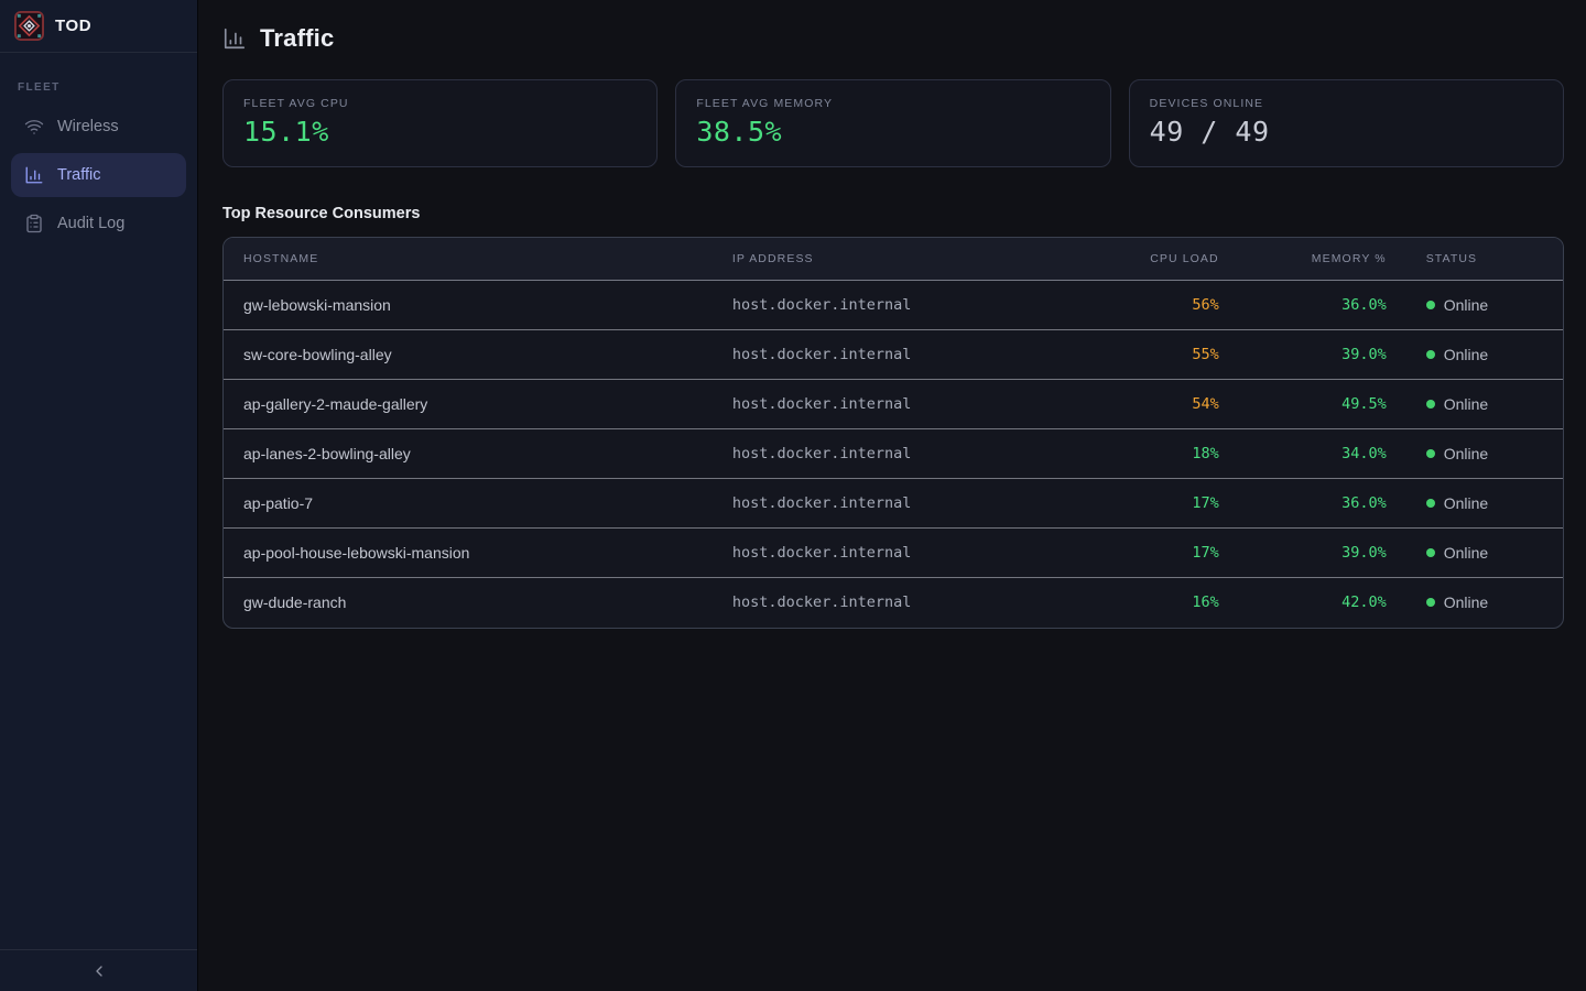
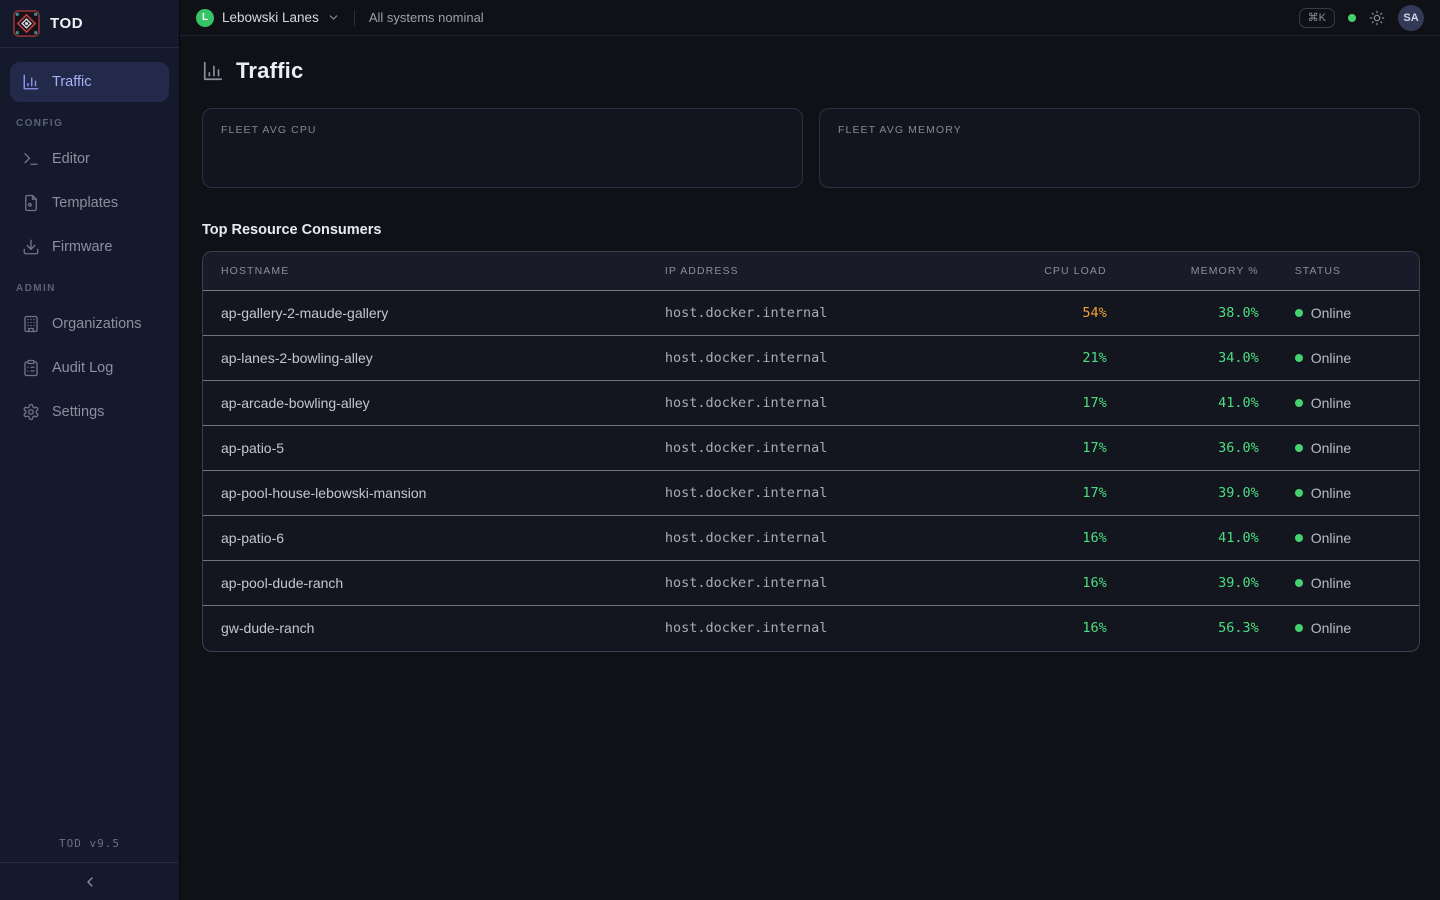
  TOD
- FLEET
- Wireless
  Traffic
+ CONFIG
+ Editor
+ Templates
+ Firmware
+ ADMIN
+ Organizations
  Audit Log
+ Settings
+ TOD v9.5
+ L
+ Lebowski Lanes
+ All systems nominal
+ ⌘K
+ SA
  Traffic
  FLEET AVG CPU
- 15.1%
  FLEET AVG MEMORY
- 38.5%
- DEVICES ONLINE
- 49 / 49
  Top Resource Consumers
  HOSTNAME	IP ADDRESS	CPU LOAD	MEMORY %	STATUS
- gw-lebowski-mansion	host.docker.internal	56%	36.0%	Online
- sw-core-bowling-alley	host.docker.internal	55%	39.0%	Online
- ap-gallery-2-maude-gallery	host.docker.internal	54%	49.5%	Online
+ ap-gallery-2-maude-gallery	host.docker.internal	54%	38.0%	Online
- ap-lanes-2-bowling-alley	host.docker.internal	18%	34.0%	Online
+ ap-lanes-2-bowling-alley	host.docker.internal	21%	34.0%	Online
+ ap-arcade-bowling-alley	host.docker.internal	17%	41.0%	Online
- ap-patio-7	host.docker.internal	17%	36.0%	Online
+ ap-patio-5	host.docker.internal	17%	36.0%	Online
  ap-pool-house-lebowski-mansion	host.docker.internal	17%	39.0%	Online
+ ap-patio-6	host.docker.internal	16%	41.0%	Online
+ ap-pool-dude-ranch	host.docker.internal	16%	39.0%	Online
- gw-dude-ranch	host.docker.internal	16%	42.0%	Online
+ gw-dude-ranch	host.docker.internal	16%	56.3%	Online
